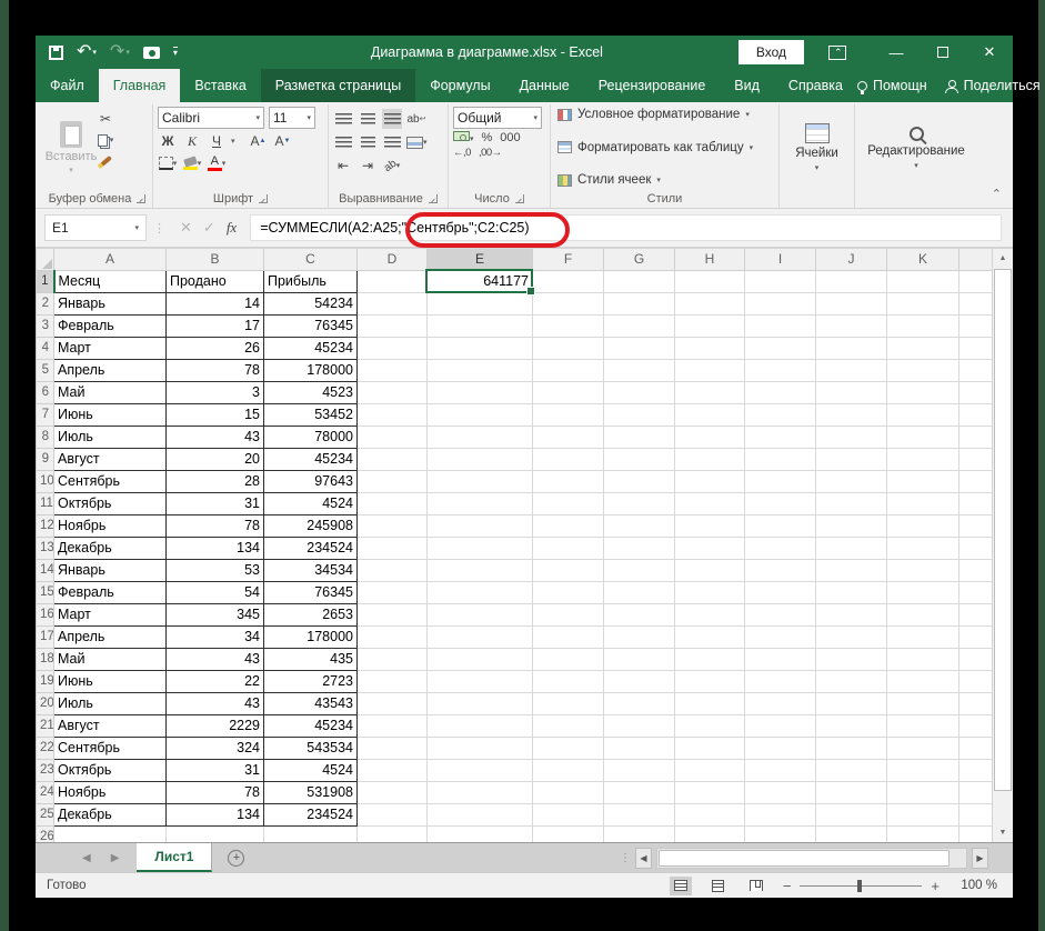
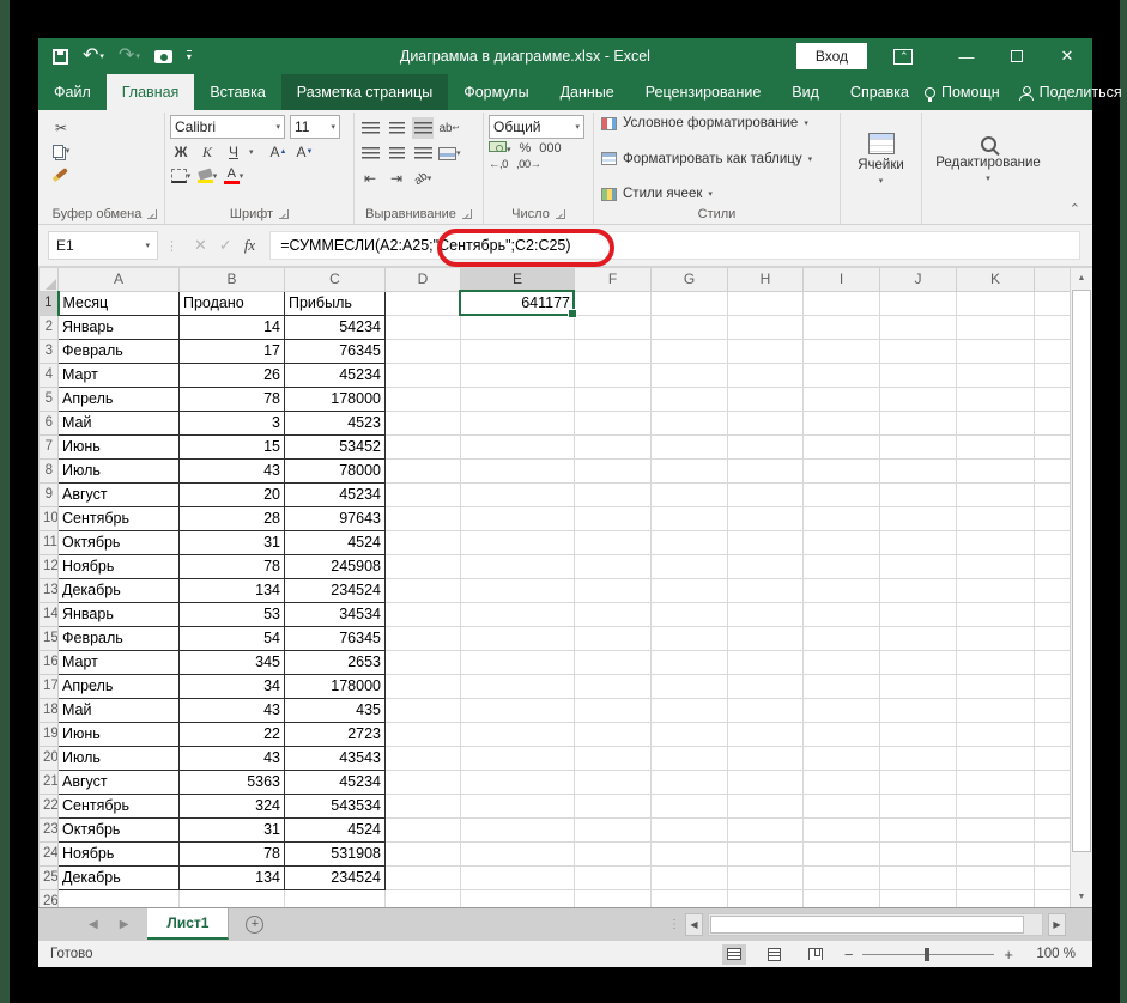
  ▾
  Диаграмма в диаграмме.xlsx - Excel
  Вход
  —
  ✕
  Файл
  Главная
  Вставка
  Разметка страницы
  Формулы
  Данные
  Рецензирование
  Вид
  Справка
  Помощн
  Поделиться
- Вставить
  ✂
  Буфер обмена
  Calibri
  11
  Ж
  К
  Ч
  A
  A
  А
  Шрифт
  ab
  ⇤
  ⇥
  Выравнивание
  Общий
  %
  000
  ←,0
  ,00→
  Число
  Условное форматирование
  Форматировать как таблицу
  Стили ячеек
  Стили
  Ячейки
  Редактирование
  ⌃
  E1
  ⋮
  ✕
  ✓
  fx
  =СУММЕСЛИ(A2:A25;"Сентябрь";C2:C25)
  	A	B	C	D	E	F	G	H	I	J	K
  1	Месяц	Продано	Прибыль
  2	Январь	14	54234
  3	Февраль	17	76345
  4	Март	26	45234
  5	Апрель	78	178000
  6	Май	3	4523
  7	Июнь	15	53452
  8	Июль	43	78000
  9	Август	20	45234
  10	Сентябрь	28	97643
  11	Октябрь	31	4524
  12	Ноябрь	78	245908
  13	Декабрь	134	234524
  14	Январь	53	34534
  15	Февраль	54	76345
  16	Март	345	2653
  17	Апрель	34	178000
  18	Май	43	435
  19	Июнь	22	2723
  20	Июль	43	43543
- 21	Август	2229	45234
+ 21	Август	5363	45234
  22	Сентябрь	324	543534
  23	Октябрь	31	4524
  24	Ноябрь	78	531908
  25	Декабрь	134	234524
  26
  ◀
  ▶
  Лист1
  +
  ⋮
  ◀
  ▶
  Готово
  −
  +
  100 %
